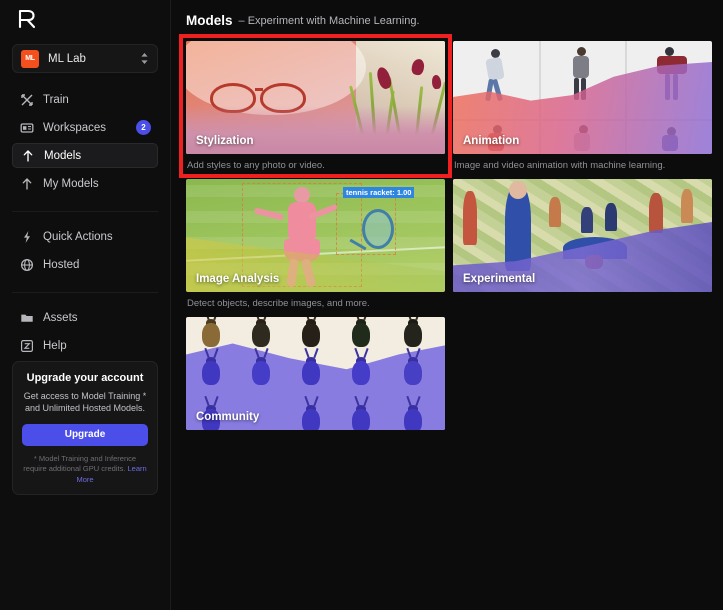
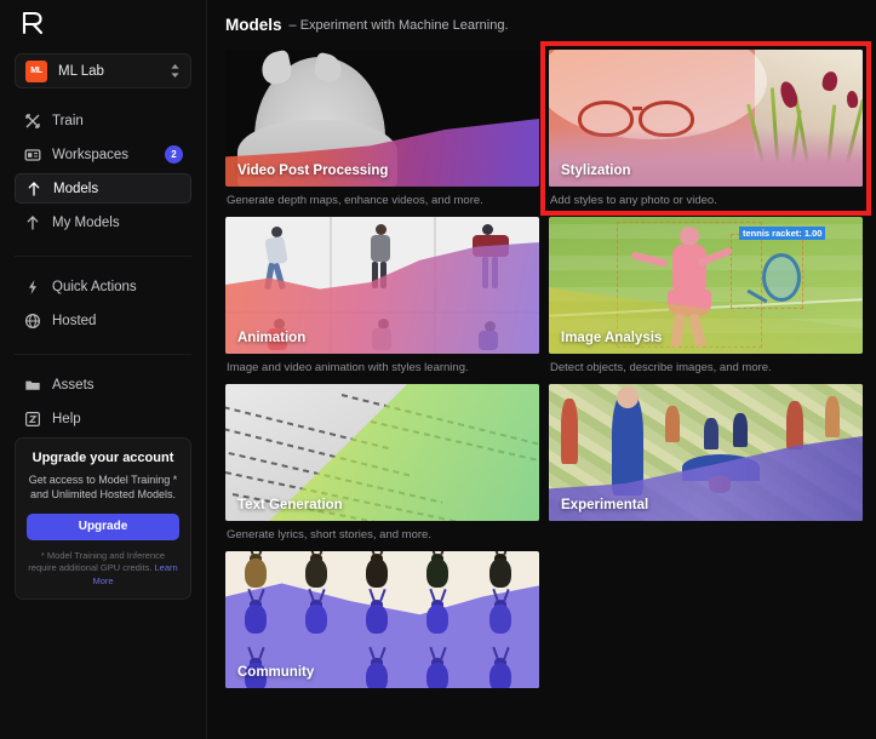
  ML Lab
  Train
  Workspaces
  2
  Models
  My Models
  Quick Actions
  Hosted
  Assets
  Help
  Upgrade your account
  Get access to Model Training * and Unlimited Hosted Models.
  Upgrade
  * Model Training and Inference require additional GPU credits. Learn More
  Models
  – Experiment with Machine Learning.
+ Video Post Processing
+ Generate depth maps, enhance videos, and more.
  Stylization
  Add styles to any photo or video.
  Animation
- Image and video animation with machine learning.
+ Image and video animation with styles learning.
  tennis racket: 1.00
  Image Analysis
  Detect objects, describe images, and more.
+ Text Generation
+ Generate lyrics, short stories, and more.
  Experimental
  Community
